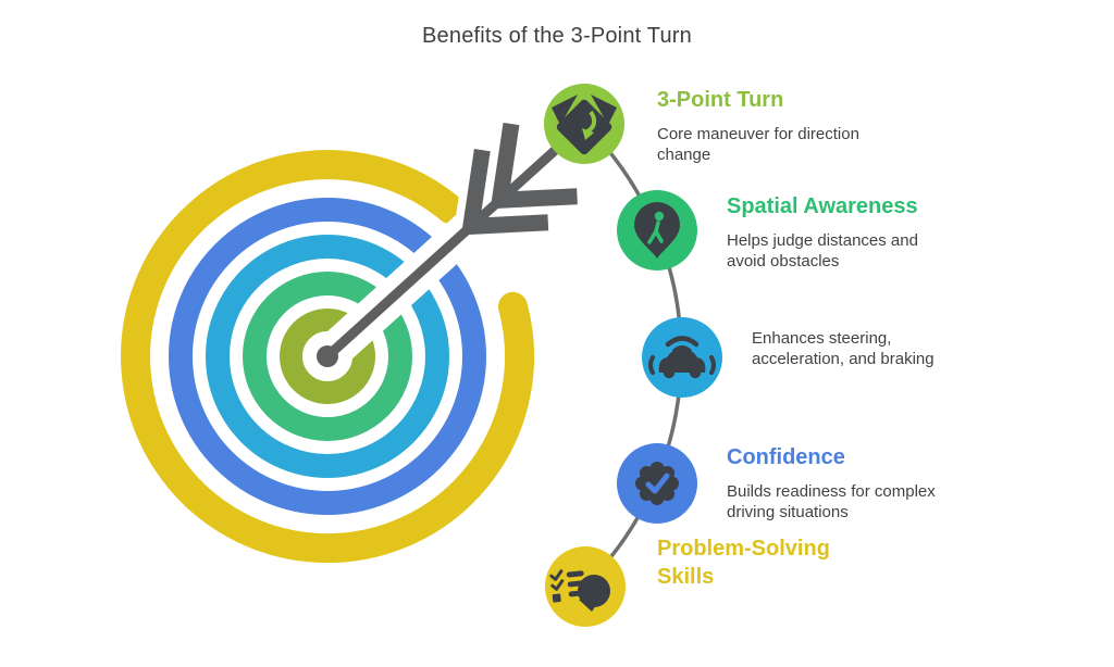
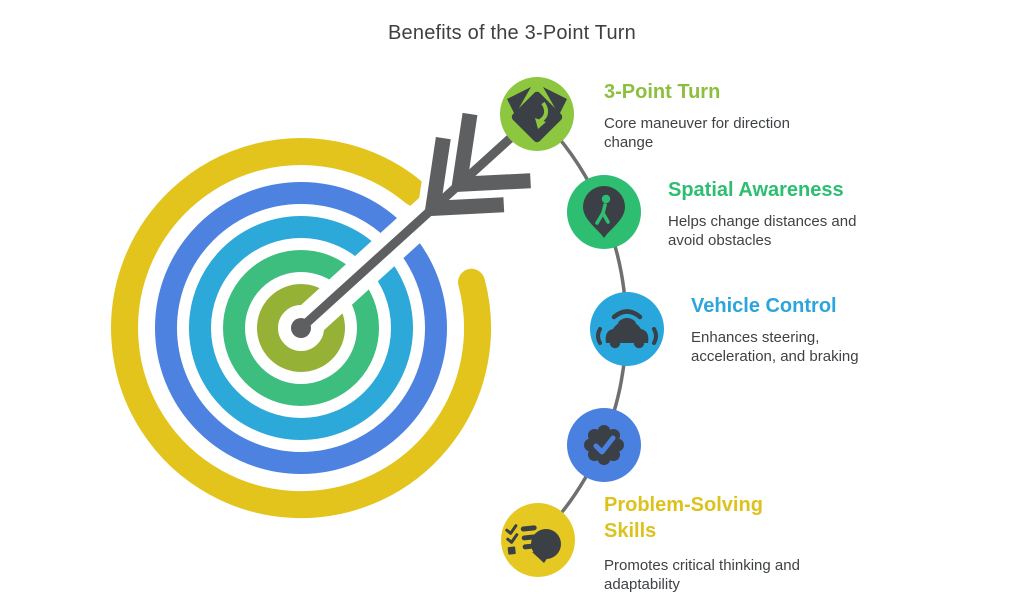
  Benefits of the 3-Point Turn
  3-Point Turn
  Core maneuver for direction change
  Spatial Awareness
- Helps judge distances and avoid obstacles
+ Helps change distances and avoid obstacles
+ Vehicle Control
  Enhances steering, acceleration, and braking
- Confidence
- Builds readiness for complex driving situations
  Problem-Solving Skills
+ Promotes critical thinking and adaptability
